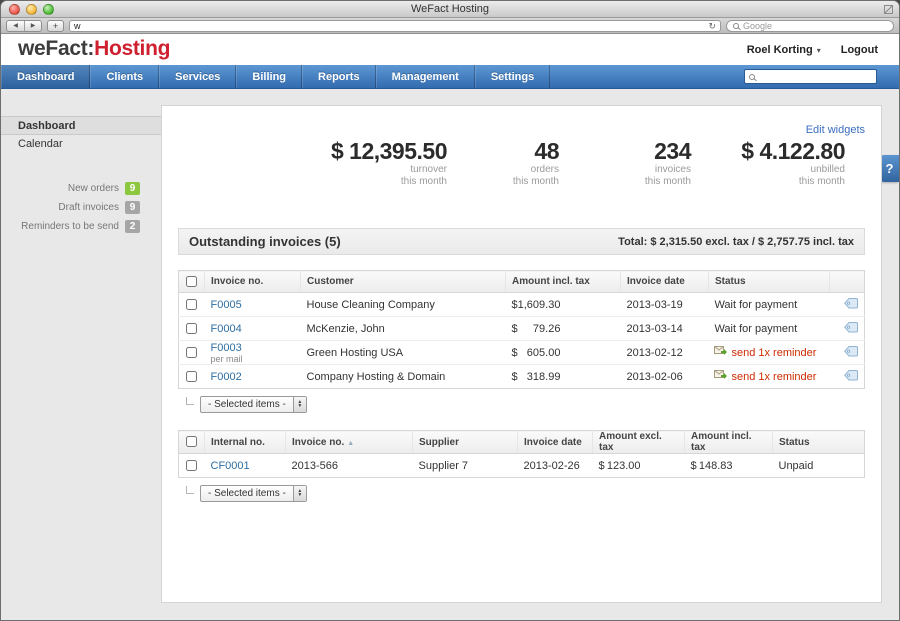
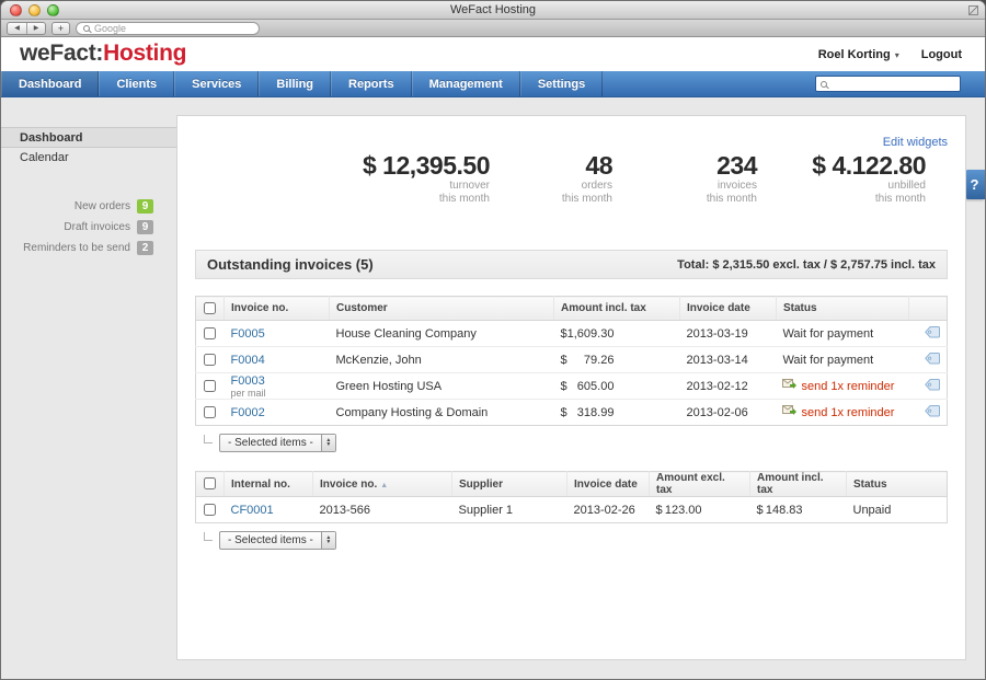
  WeFact Hosting
  +
- w
- ↻
  Google
  weFact:Hosting
  Roel Korting
  ▾
  Logout
  Dashboard
  Clients
  Services
  Billing
  Reports
  Management
  Settings
  Dashboard
  Calendar
  New orders
  9
  Draft invoices
  9
  Reminders to be send
  2
  ?
  Edit widgets
  $ 12,395.50
  turnover
  this month
  48
  orders
  this month
  234
  invoices
  this month
  $ 4.122.80
  unbilled
  this month
  Outstanding invoices (5)
  Total: $ 2,315.50 excl. tax / $ 2,757.75 incl. tax
  	Invoice no.	Customer	Amount incl. tax	Invoice date	Status
  	F0005	House Cleaning Company	$1,609.30	2013-03-19	Wait for payment
  	F0004	McKenzie, John	$ 79.26	2013-03-14	Wait for payment
  	F0003per mail	Green Hosting USA	$ 605.00	2013-02-12	send 1x reminder
  	F0002	Company Hosting & Domain	$ 318.99	2013-02-06	send 1x reminder
  - Selected items -
  	Internal no.	Invoice no.	Supplier	Invoice date	Amount excl. tax	Amount incl. tax	Status
- 	CF0001	2013-566	Supplier 7	2013-02-26	$ 123.00	$ 148.83	Unpaid
+ 	CF0001	2013-566	Supplier 1	2013-02-26	$ 123.00	$ 148.83	Unpaid
  - Selected items -
